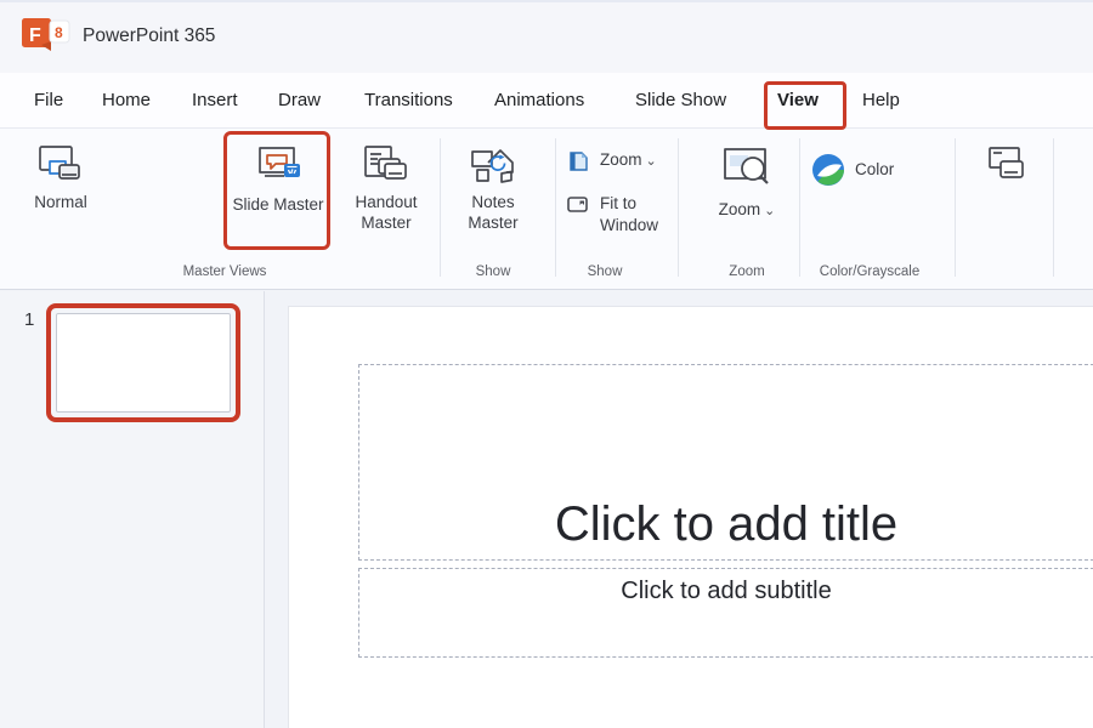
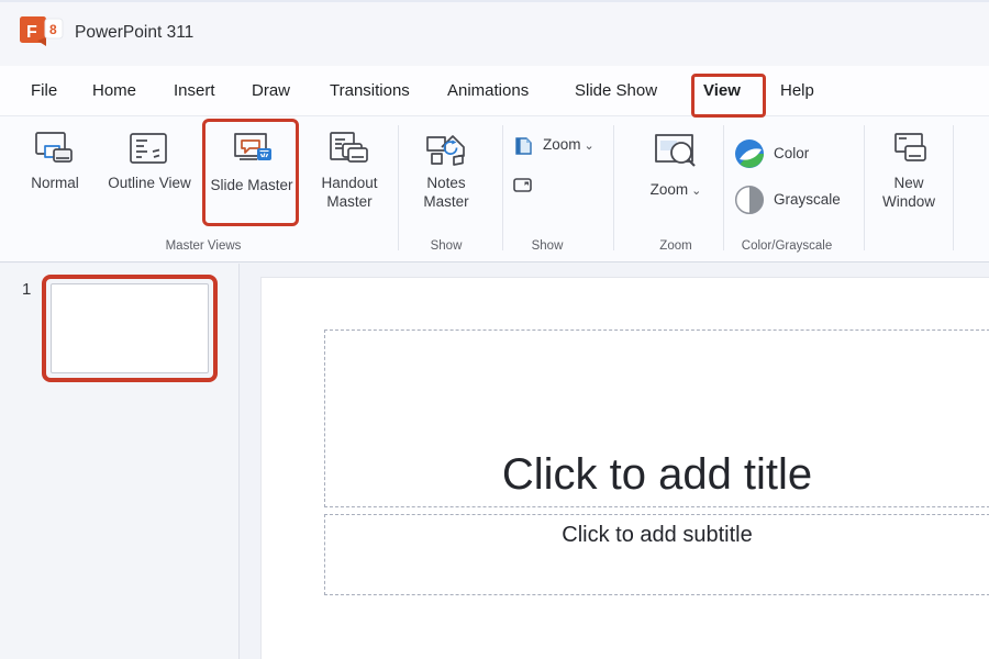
  F
  8
- PowerPoint 365
+ PowerPoint 311
  File
  Home
  Insert
  Draw
  Transitions
  Animations
  Slide Show
  View
  Help
  Normal
+ Outline View
  Slide Master
  Handout Master
  Notes Master
  Zoom ⌄
- Fit to Window
  Zoom ⌄
  Color
+ Grayscale
+ New Window
  Master Views
  Show
  Show
  Zoom
  Color/Grayscale
  1
  Click to add title
  Click to add subtitle
